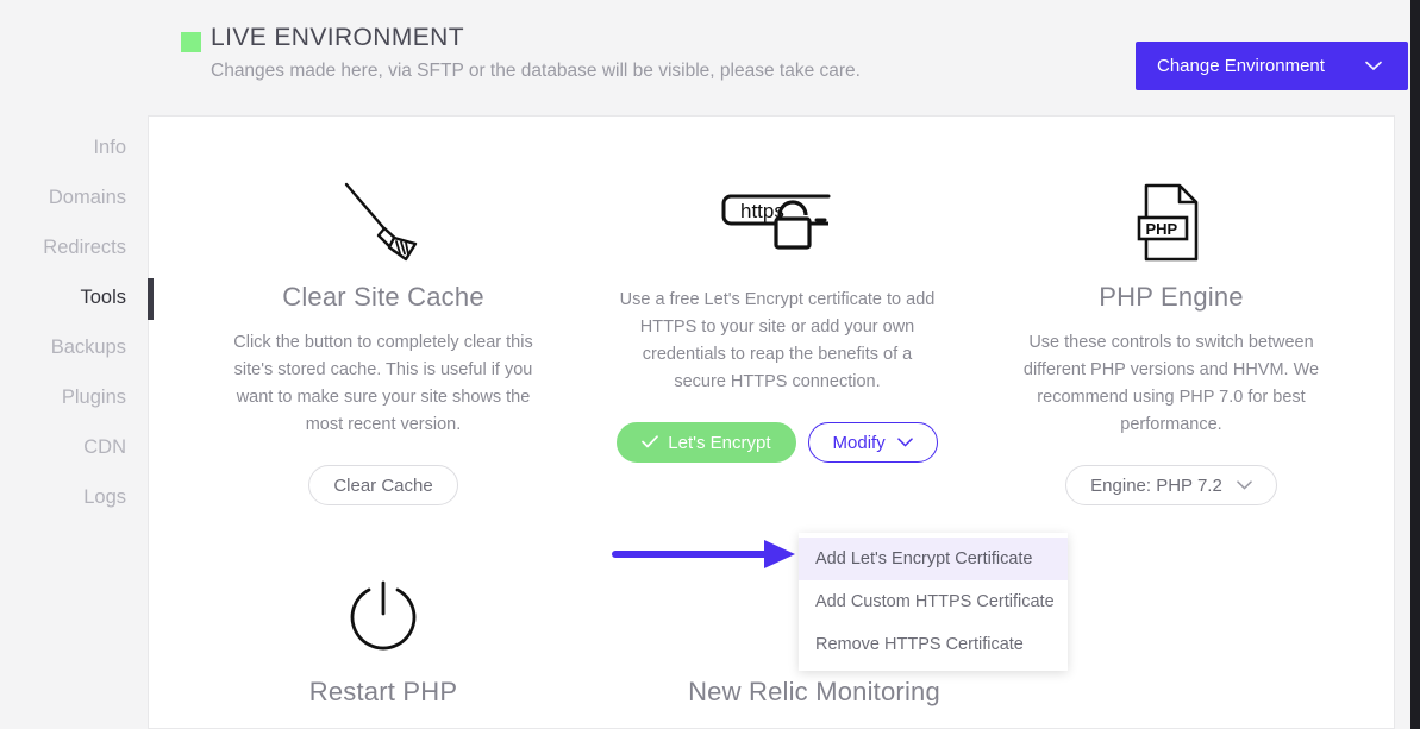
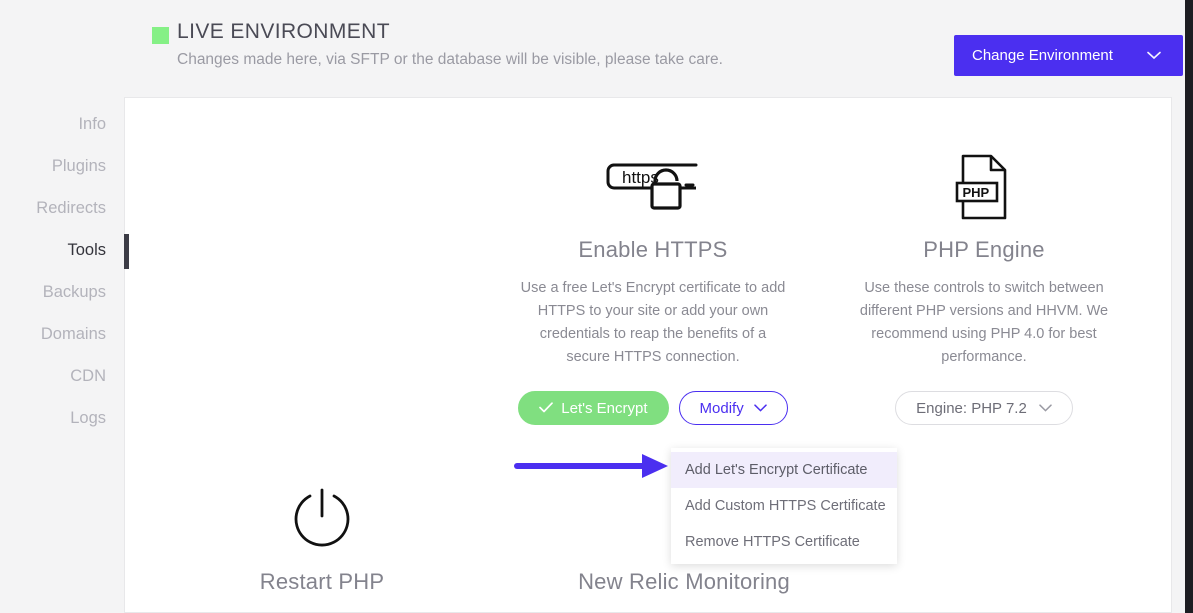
  LIVE ENVIRONMENT
  Changes made here, via SFTP or the database will be visible, please take care.
  Change Environment
  Info
- Domains
+ Plugins
  Redirects
  Tools
  Backups
- Plugins
+ Domains
  CDN
  Logs
- Clear Site Cache
- Click the button to completely clear this site's stored cache. This is useful if you want to make sure your site shows the most recent version.
- Clear Cache
  http
+ Enable HTTPS
  Use a free Let's Encrypt certificate to add HTTPS to your site or add your own credentials to reap the benefits of a secure HTTPS connection.
  Let's Encrypt
  Modify
  PHP
  PHP Engine
- Use these controls to switch between different PHP versions and HHVM. We recommend using PHP 7.0 for best performance.
+ Use these controls to switch between different PHP versions and HHVM. We recommend using PHP 4.0 for best performance.
  Engine: PHP 7.2
  Restart PHP
  New Relic Monitoring
  Add Let's Encrypt Certificate
  Add Custom HTTPS Certificate
  Remove HTTPS Certificate
